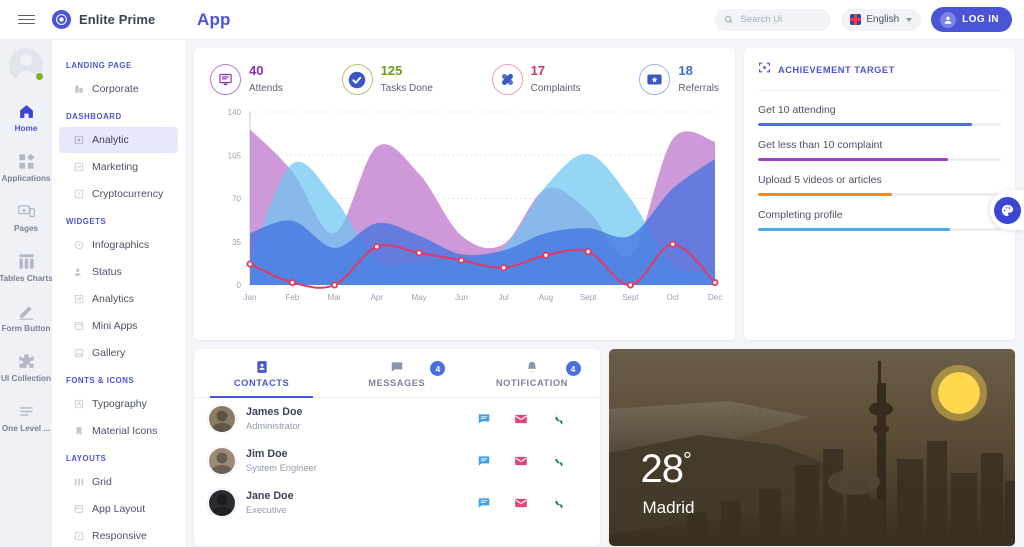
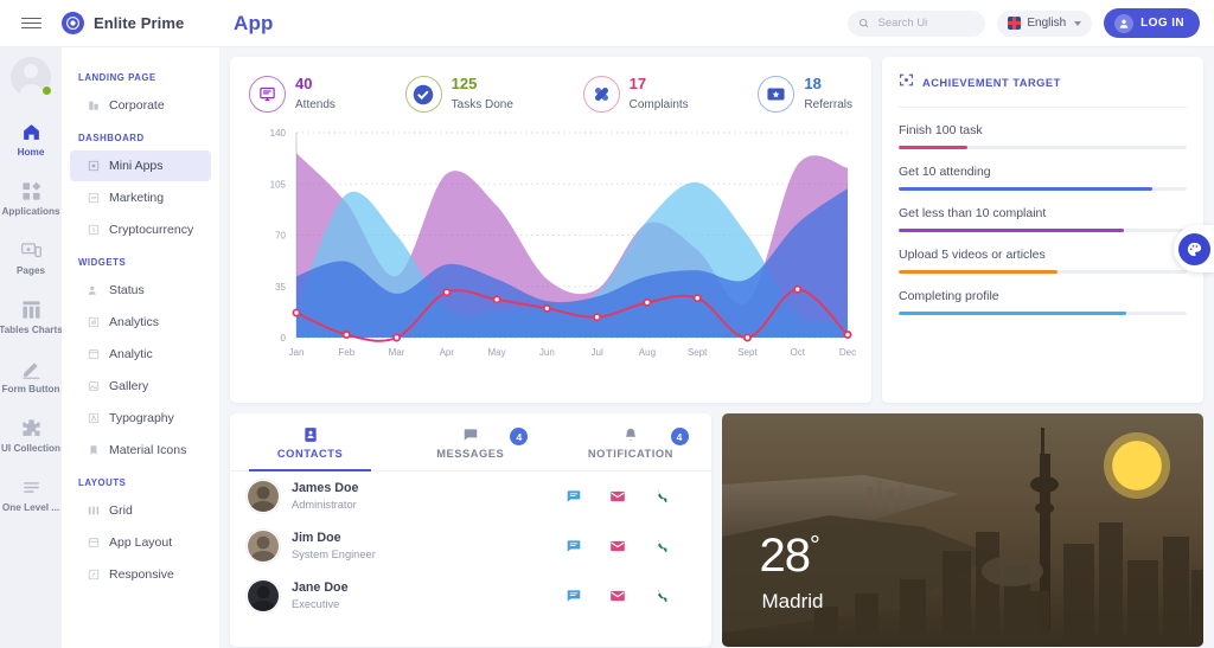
  Enlite Prime
  App
  Search Ui
  English
  LOG IN
  Home
  Applications
  Pages
  Tables Charts
  Form Button
  UI Collection
  One Level ...
  LANDING PAGE
  Corporate
  DASHBOARD
- Analytic
+ Mini Apps
  Marketing
  Cryptocurrency
  WIDGETS
- Infographics
  Status
  Analytics
- Mini Apps
+ Analytic
  Gallery
- FONTS & ICONS
  Typography
  Material Icons
  LAYOUTS
  Grid
  App Layout
  Responsive
  40
  Attends
  125
  Tasks Done
  17
  Complaints
  18
  Referrals
  0
  35
  70
  105
  140
  Jan
  Feb
  Mar
  Apr
  May
  Jun
  Jul
  Aug
  Sept
  Sept
  Oct
  Dec
  ACHIEVEMENT TARGET
+ Finish 100 task
  Get 10 attending
  Get less than 10 complaint
  Upload 5 videos or articles
  Completing profile
  CONTACTS
  MESSAGES
  4
  NOTIFICATION
  4
  James Doe
  Administrator
  Jim Doe
  System Engineer
  Jane Doe
  Executive
  28°
  Madrid
